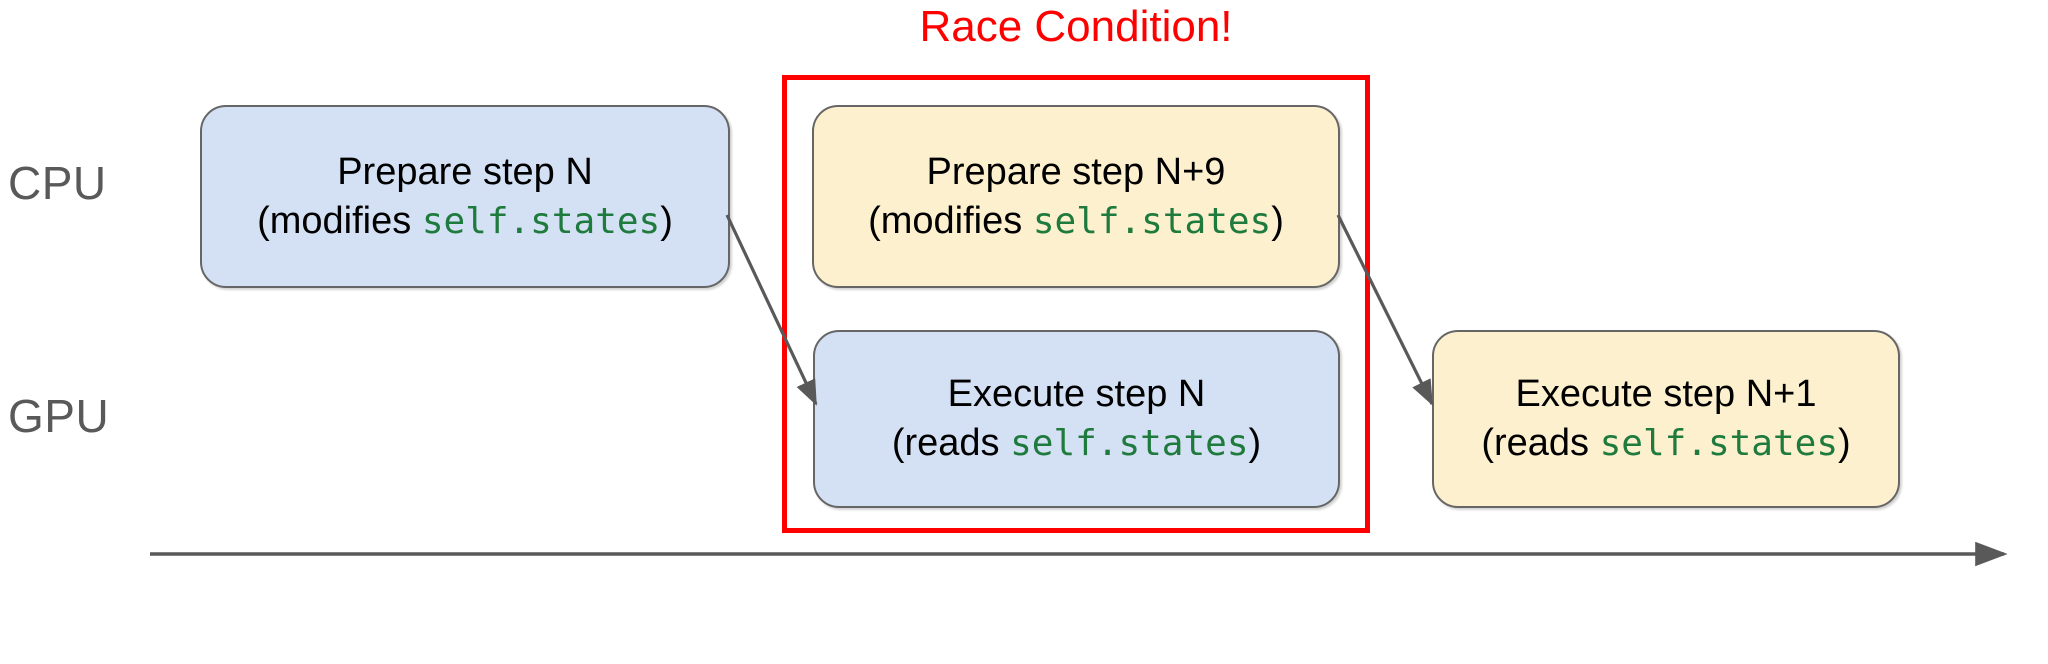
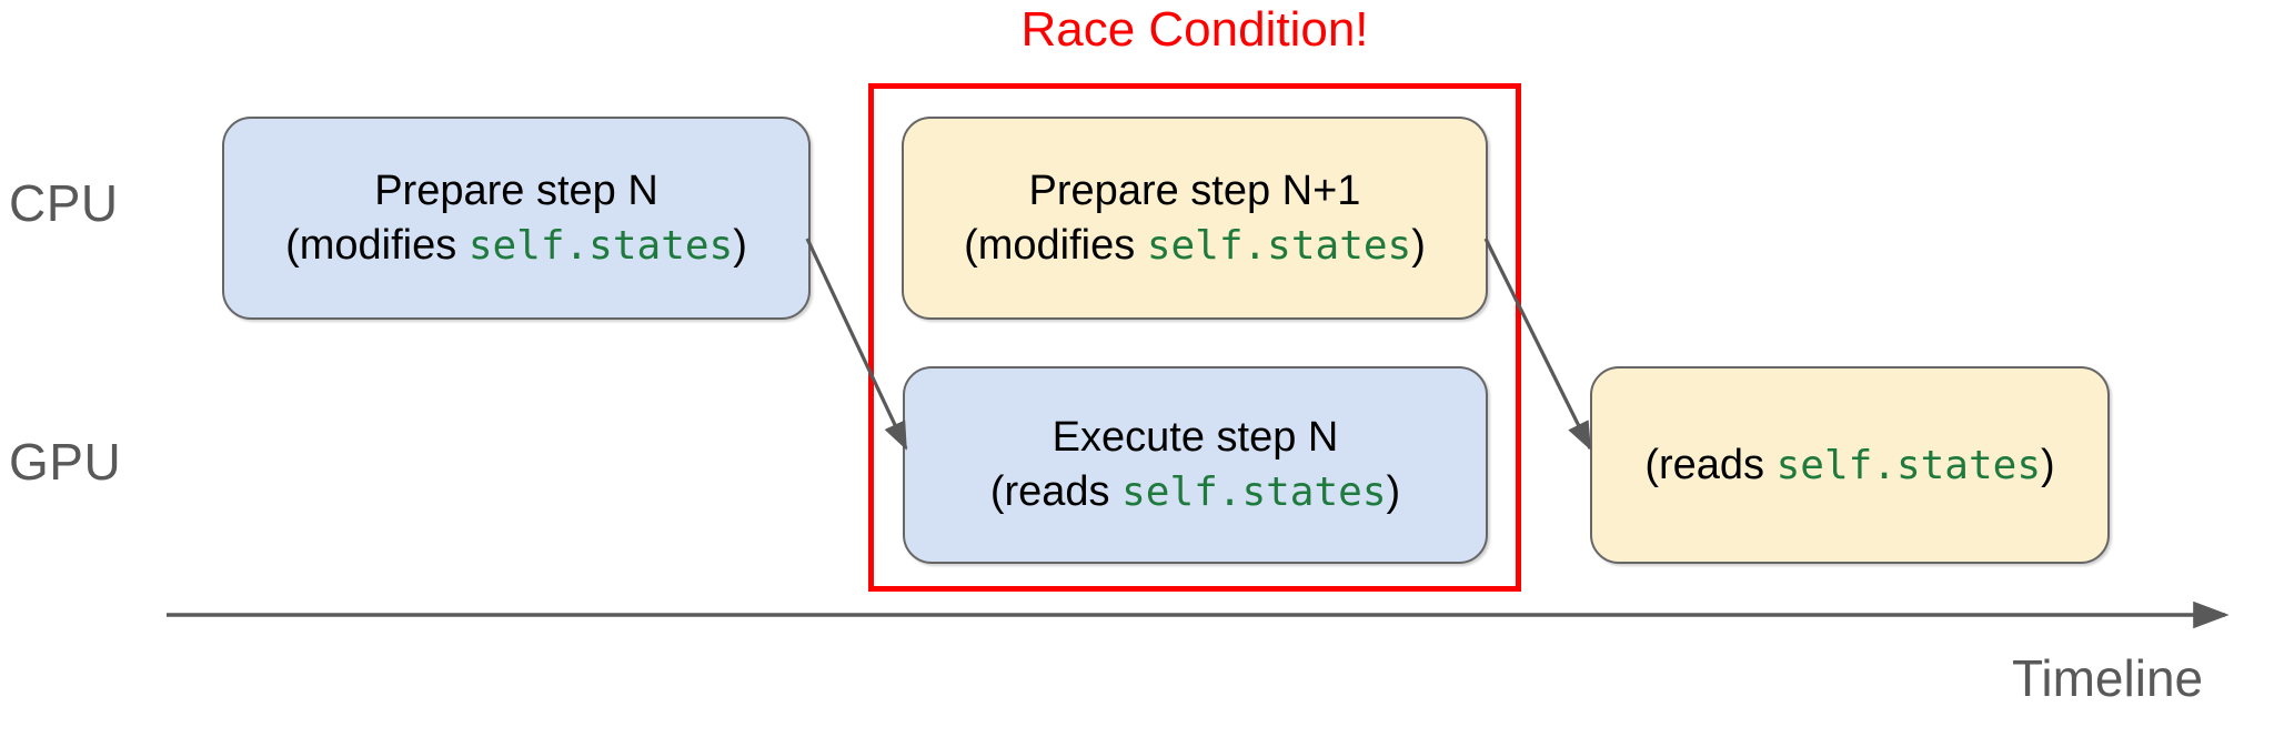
  CPU
  GPU
  Race Condition!
  Prepare step N
  (modifies self.states)
- Prepare step N+9
+ Prepare step N+1
  (modifies self.states)
  Execute step N
  (reads self.states)
- Execute step N+1
  (reads self.states)
+ Timeline
